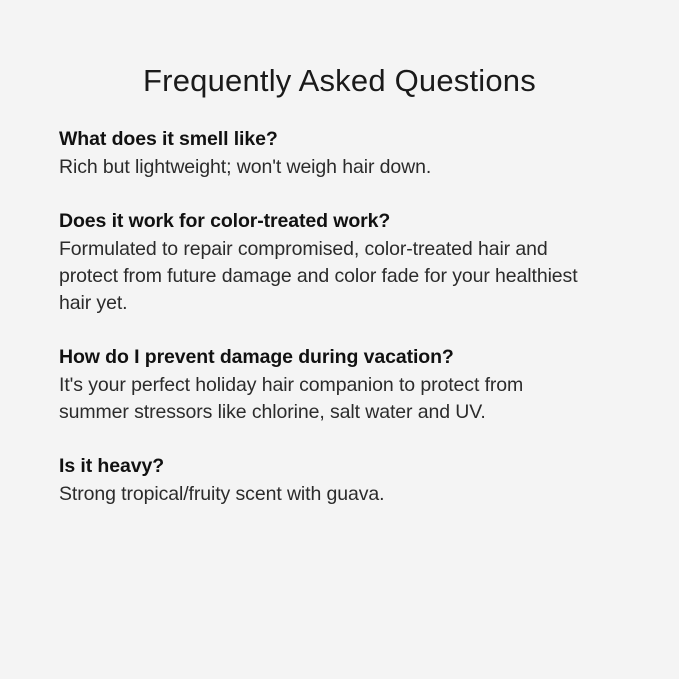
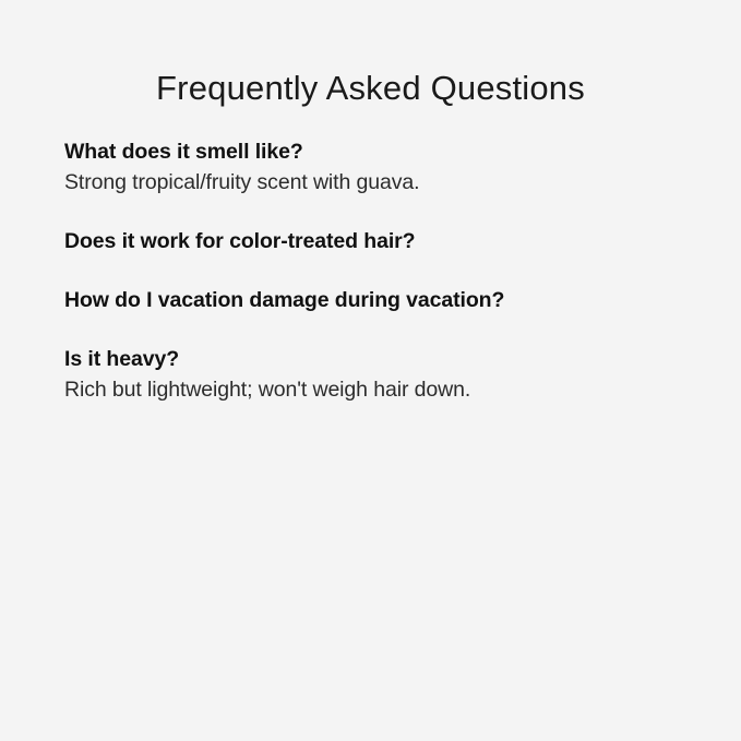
  Frequently Asked Questions
  What does it smell like?
- Rich but lightweight; won't weigh hair down.
+ Strong tropical/fruity scent with guava.
- Does it work for color-treated work?
+ Does it work for color-treated hair?
- Formulated to repair compromised, color-treated hair and protect from future damage and color fade for your healthiest hair yet.
- How do I prevent damage during vacation?
+ How do I vacation damage during vacation?
- It's your perfect holiday hair companion to protect from summer stressors like chlorine, salt water and UV.
  Is it heavy?
- Strong tropical/fruity scent with guava.
+ Rich but lightweight; won't weigh hair down.
